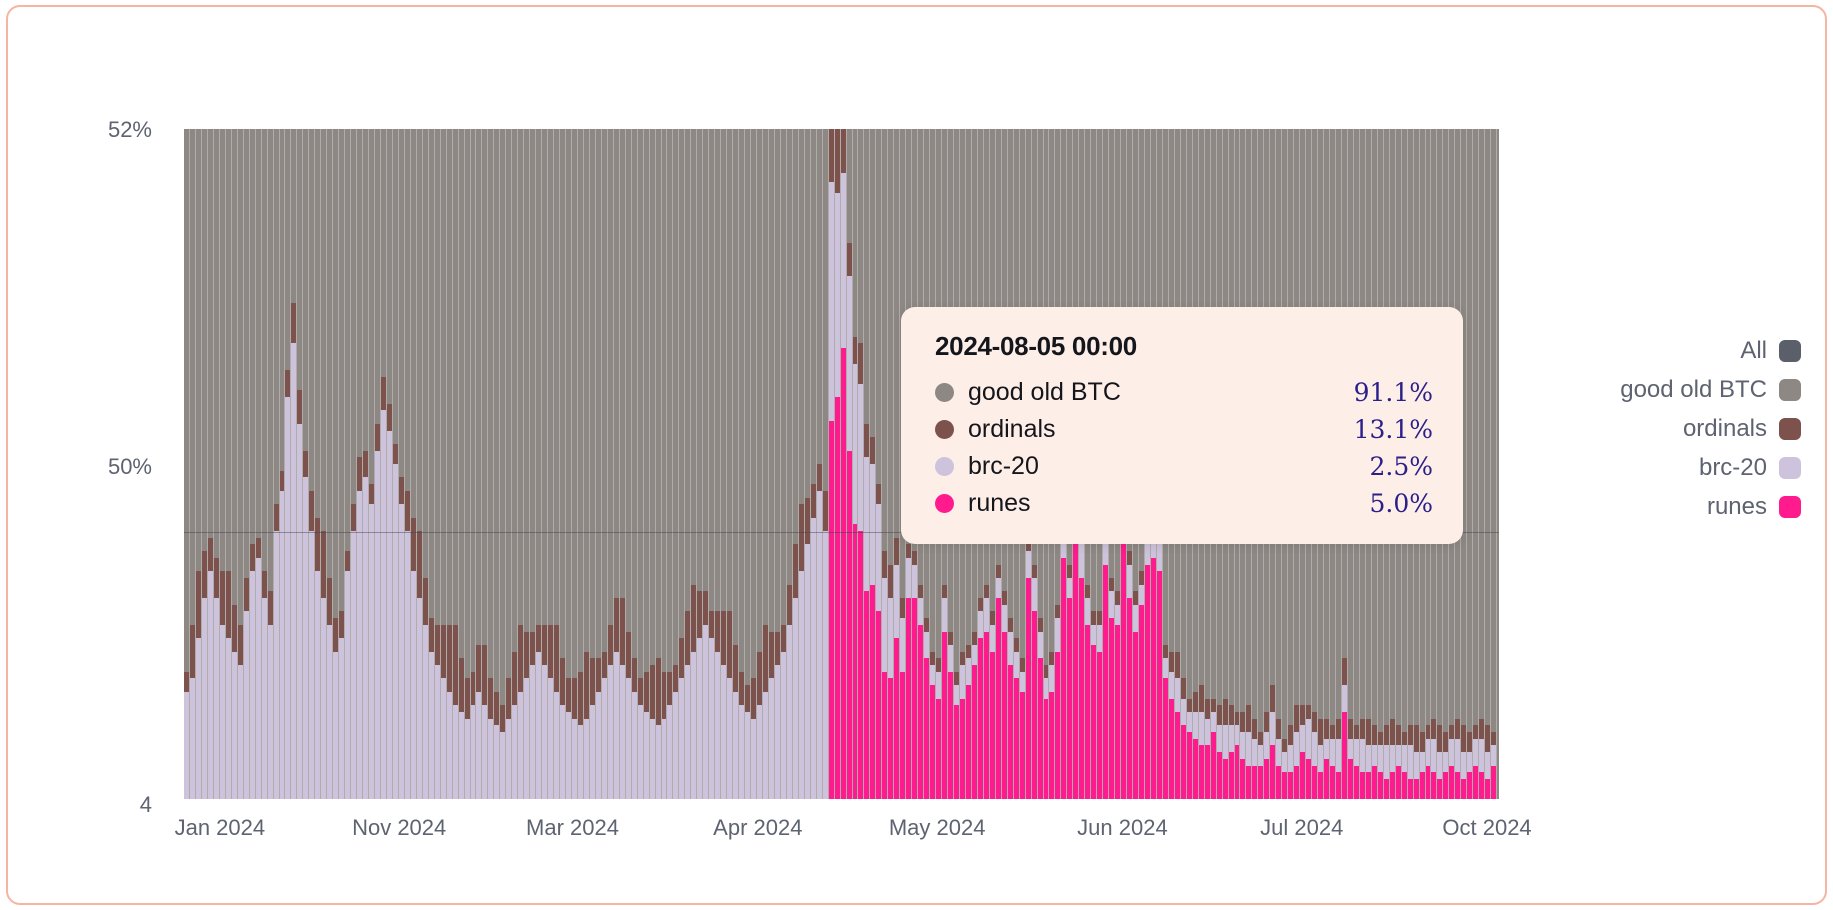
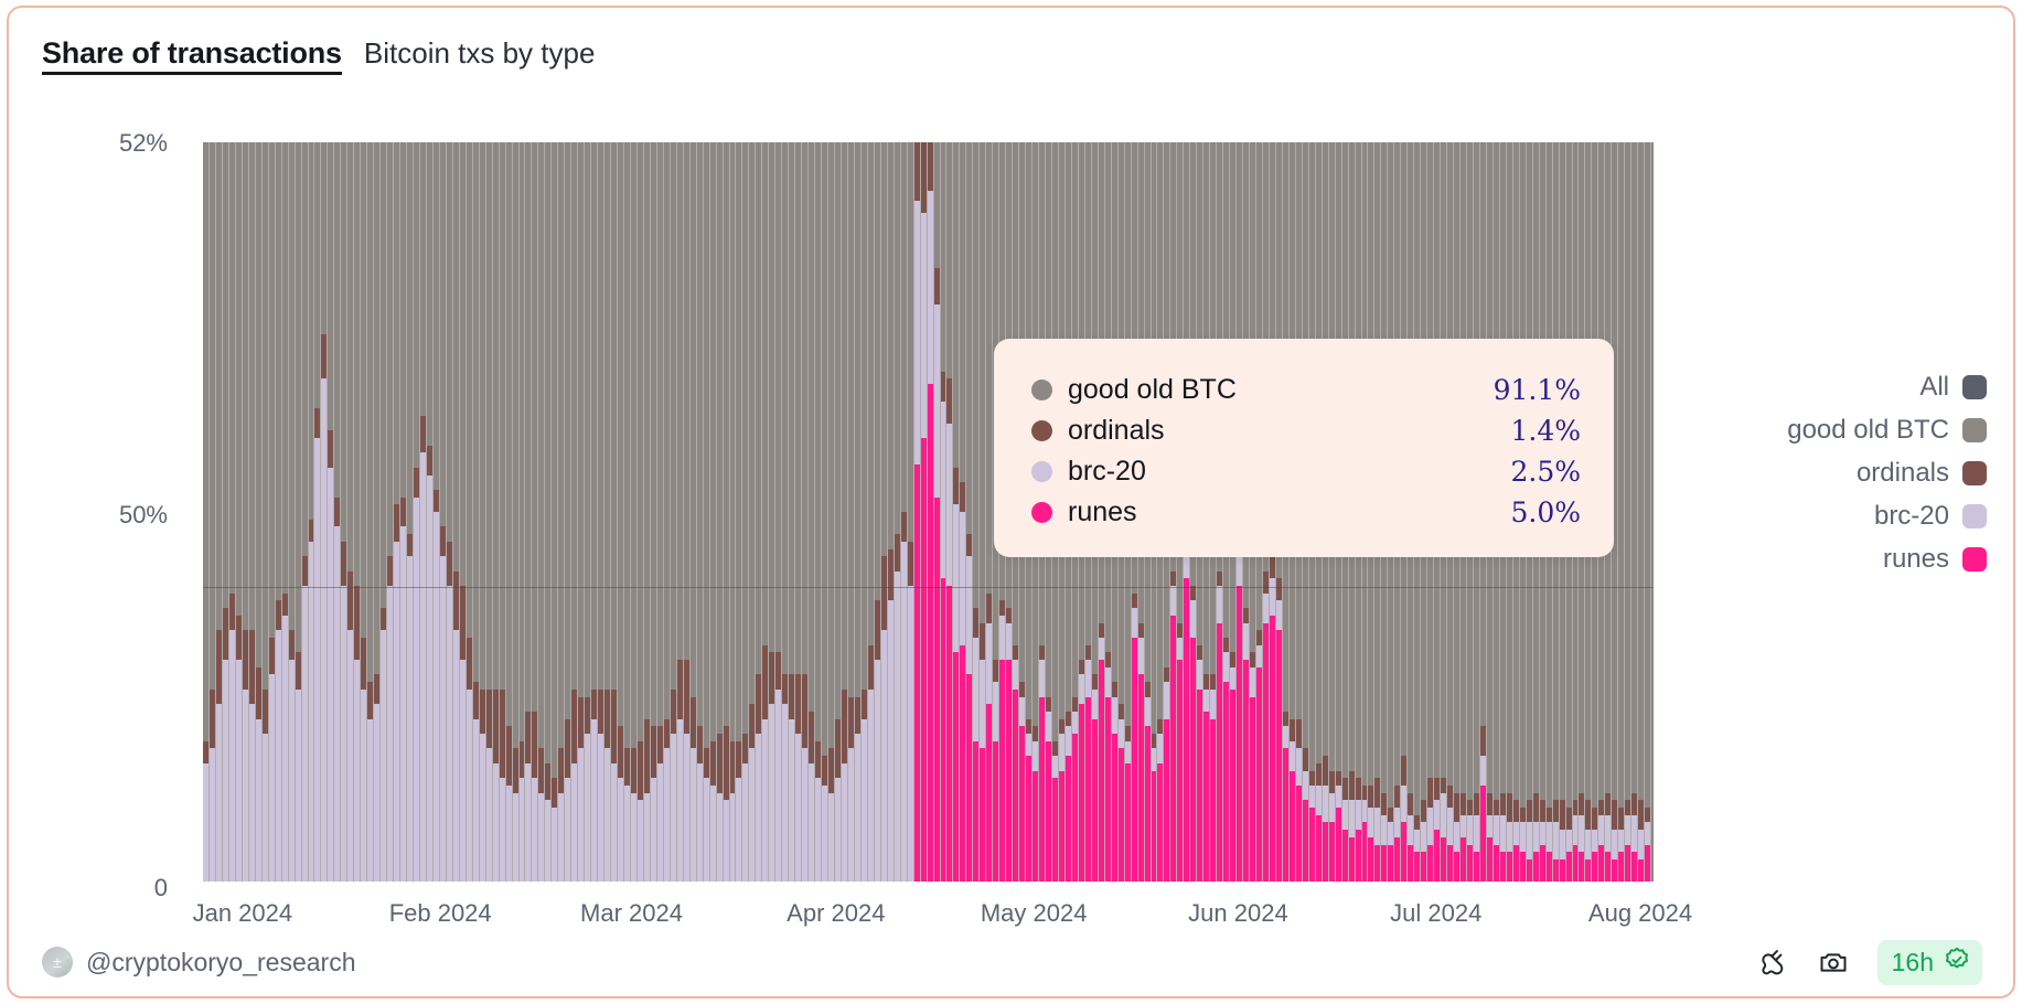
+ Share of transactions
+ Bitcoin txs by type
  52%
  50%
- 4
+ 0
  Jan 2024
- Nov 2024
+ Feb 2024
  Mar 2024
  Apr 2024
  May 2024
  Jun 2024
  Jul 2024
- Oct 2024
+ Aug 2024
  All
  good old BTC
  ordinals
  brc-20
  runes
- 2024-08-05 00:00
  good old BTC
  91.1%
  ordinals
- 13.1%
+ 1.4%
  brc-20
  2.5%
  runes
  5.0%
+ ±
+ @cryptokoryo_research
+ 16h
